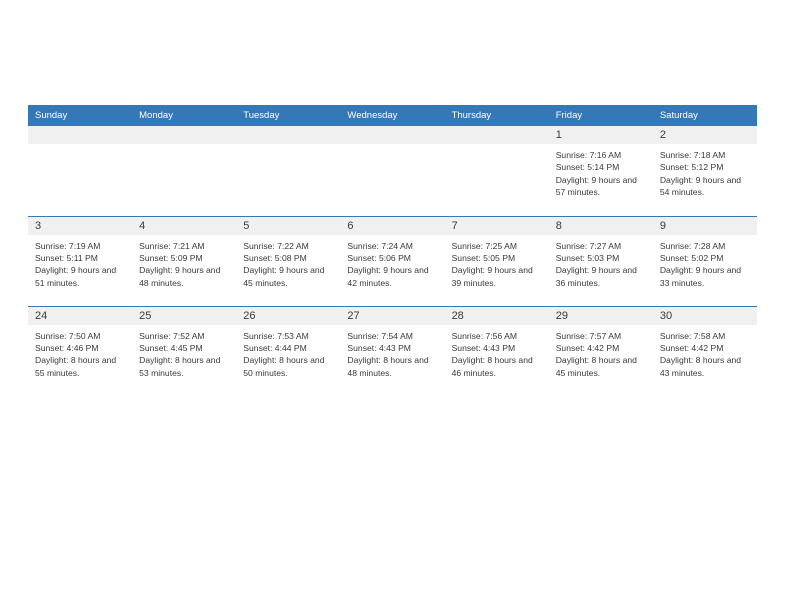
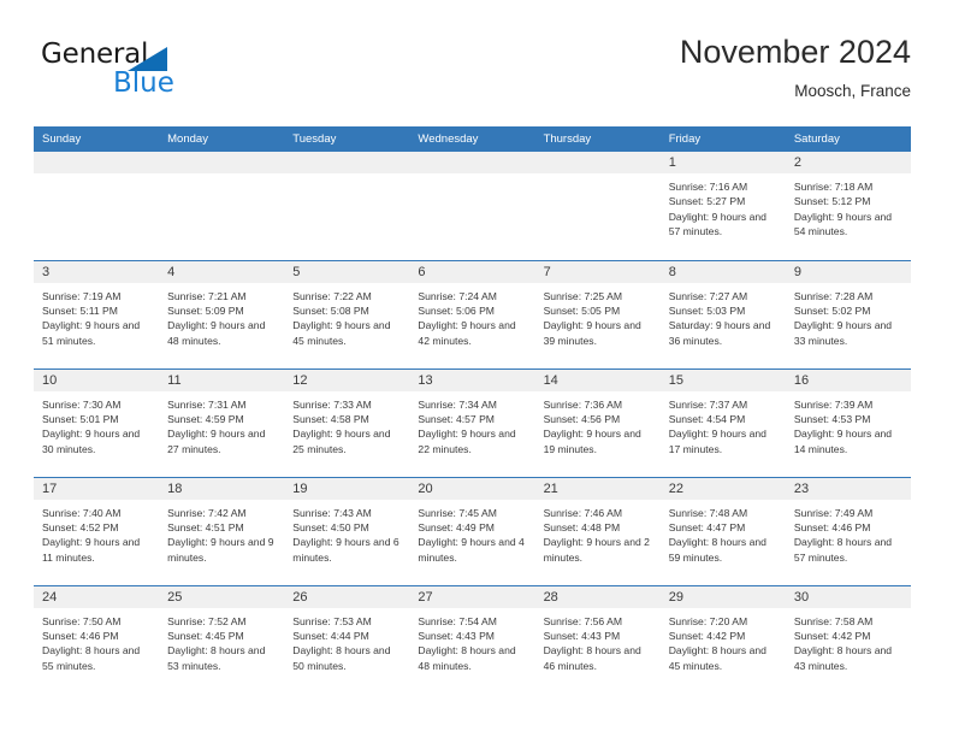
+ General
+ Blue
+ November 2024
+ Moosch, France
  Sunday	Monday	Tuesday	Wednesday	Thursday	Friday	Saturday
- 					1Sunrise: 7:16 AMSunset: 5:14 PMDaylight: 9 hours and 57 minutes.	2Sunrise: 7:18 AMSunset: 5:12 PMDaylight: 9 hours and 54 minutes.
+ 					1Sunrise: 7:16 AMSunset: 5:27 PMDaylight: 9 hours and 57 minutes.	2Sunrise: 7:18 AMSunset: 5:12 PMDaylight: 9 hours and 54 minutes.
- 3Sunrise: 7:19 AMSunset: 5:11 PMDaylight: 9 hours and 51 minutes.	4Sunrise: 7:21 AMSunset: 5:09 PMDaylight: 9 hours and 48 minutes.	5Sunrise: 7:22 AMSunset: 5:08 PMDaylight: 9 hours and 45 minutes.	6Sunrise: 7:24 AMSunset: 5:06 PMDaylight: 9 hours and 42 minutes.	7Sunrise: 7:25 AMSunset: 5:05 PMDaylight: 9 hours and 39 minutes.	8Sunrise: 7:27 AMSunset: 5:03 PMDaylight: 9 hours and 36 minutes.	9Sunrise: 7:28 AMSunset: 5:02 PMDaylight: 9 hours and 33 minutes.
+ 3Sunrise: 7:19 AMSunset: 5:11 PMDaylight: 9 hours and 51 minutes.	4Sunrise: 7:21 AMSunset: 5:09 PMDaylight: 9 hours and 48 minutes.	5Sunrise: 7:22 AMSunset: 5:08 PMDaylight: 9 hours and 45 minutes.	6Sunrise: 7:24 AMSunset: 5:06 PMDaylight: 9 hours and 42 minutes.	7Sunrise: 7:25 AMSunset: 5:05 PMDaylight: 9 hours and 39 minutes.	8Sunrise: 7:27 AMSunset: 5:03 PMSaturday: 9 hours and 36 minutes.	9Sunrise: 7:28 AMSunset: 5:02 PMDaylight: 9 hours and 33 minutes.
+ 10Sunrise: 7:30 AMSunset: 5:01 PMDaylight: 9 hours and 30 minutes.	11Sunrise: 7:31 AMSunset: 4:59 PMDaylight: 9 hours and 27 minutes.	12Sunrise: 7:33 AMSunset: 4:58 PMDaylight: 9 hours and 25 minutes.	13Sunrise: 7:34 AMSunset: 4:57 PMDaylight: 9 hours and 22 minutes.	14Sunrise: 7:36 AMSunset: 4:56 PMDaylight: 9 hours and 19 minutes.	15Sunrise: 7:37 AMSunset: 4:54 PMDaylight: 9 hours and 17 minutes.	16Sunrise: 7:39 AMSunset: 4:53 PMDaylight: 9 hours and 14 minutes.
+ 17Sunrise: 7:40 AMSunset: 4:52 PMDaylight: 9 hours and 11 minutes.	18Sunrise: 7:42 AMSunset: 4:51 PMDaylight: 9 hours and 9 minutes.	19Sunrise: 7:43 AMSunset: 4:50 PMDaylight: 9 hours and 6 minutes.	20Sunrise: 7:45 AMSunset: 4:49 PMDaylight: 9 hours and 4 minutes.	21Sunrise: 7:46 AMSunset: 4:48 PMDaylight: 9 hours and 2 minutes.	22Sunrise: 7:48 AMSunset: 4:47 PMDaylight: 8 hours and 59 minutes.	23Sunrise: 7:49 AMSunset: 4:46 PMDaylight: 8 hours and 57 minutes.
- 24Sunrise: 7:50 AMSunset: 4:46 PMDaylight: 8 hours and 55 minutes.	25Sunrise: 7:52 AMSunset: 4:45 PMDaylight: 8 hours and 53 minutes.	26Sunrise: 7:53 AMSunset: 4:44 PMDaylight: 8 hours and 50 minutes.	27Sunrise: 7:54 AMSunset: 4:43 PMDaylight: 8 hours and 48 minutes.	28Sunrise: 7:56 AMSunset: 4:43 PMDaylight: 8 hours and 46 minutes.	29Sunrise: 7:57 AMSunset: 4:42 PMDaylight: 8 hours and 45 minutes.	30Sunrise: 7:58 AMSunset: 4:42 PMDaylight: 8 hours and 43 minutes.
+ 24Sunrise: 7:50 AMSunset: 4:46 PMDaylight: 8 hours and 55 minutes.	25Sunrise: 7:52 AMSunset: 4:45 PMDaylight: 8 hours and 53 minutes.	26Sunrise: 7:53 AMSunset: 4:44 PMDaylight: 8 hours and 50 minutes.	27Sunrise: 7:54 AMSunset: 4:43 PMDaylight: 8 hours and 48 minutes.	28Sunrise: 7:56 AMSunset: 4:43 PMDaylight: 8 hours and 46 minutes.	29Sunrise: 7:20 AMSunset: 4:42 PMDaylight: 8 hours and 45 minutes.	30Sunrise: 7:58 AMSunset: 4:42 PMDaylight: 8 hours and 43 minutes.
